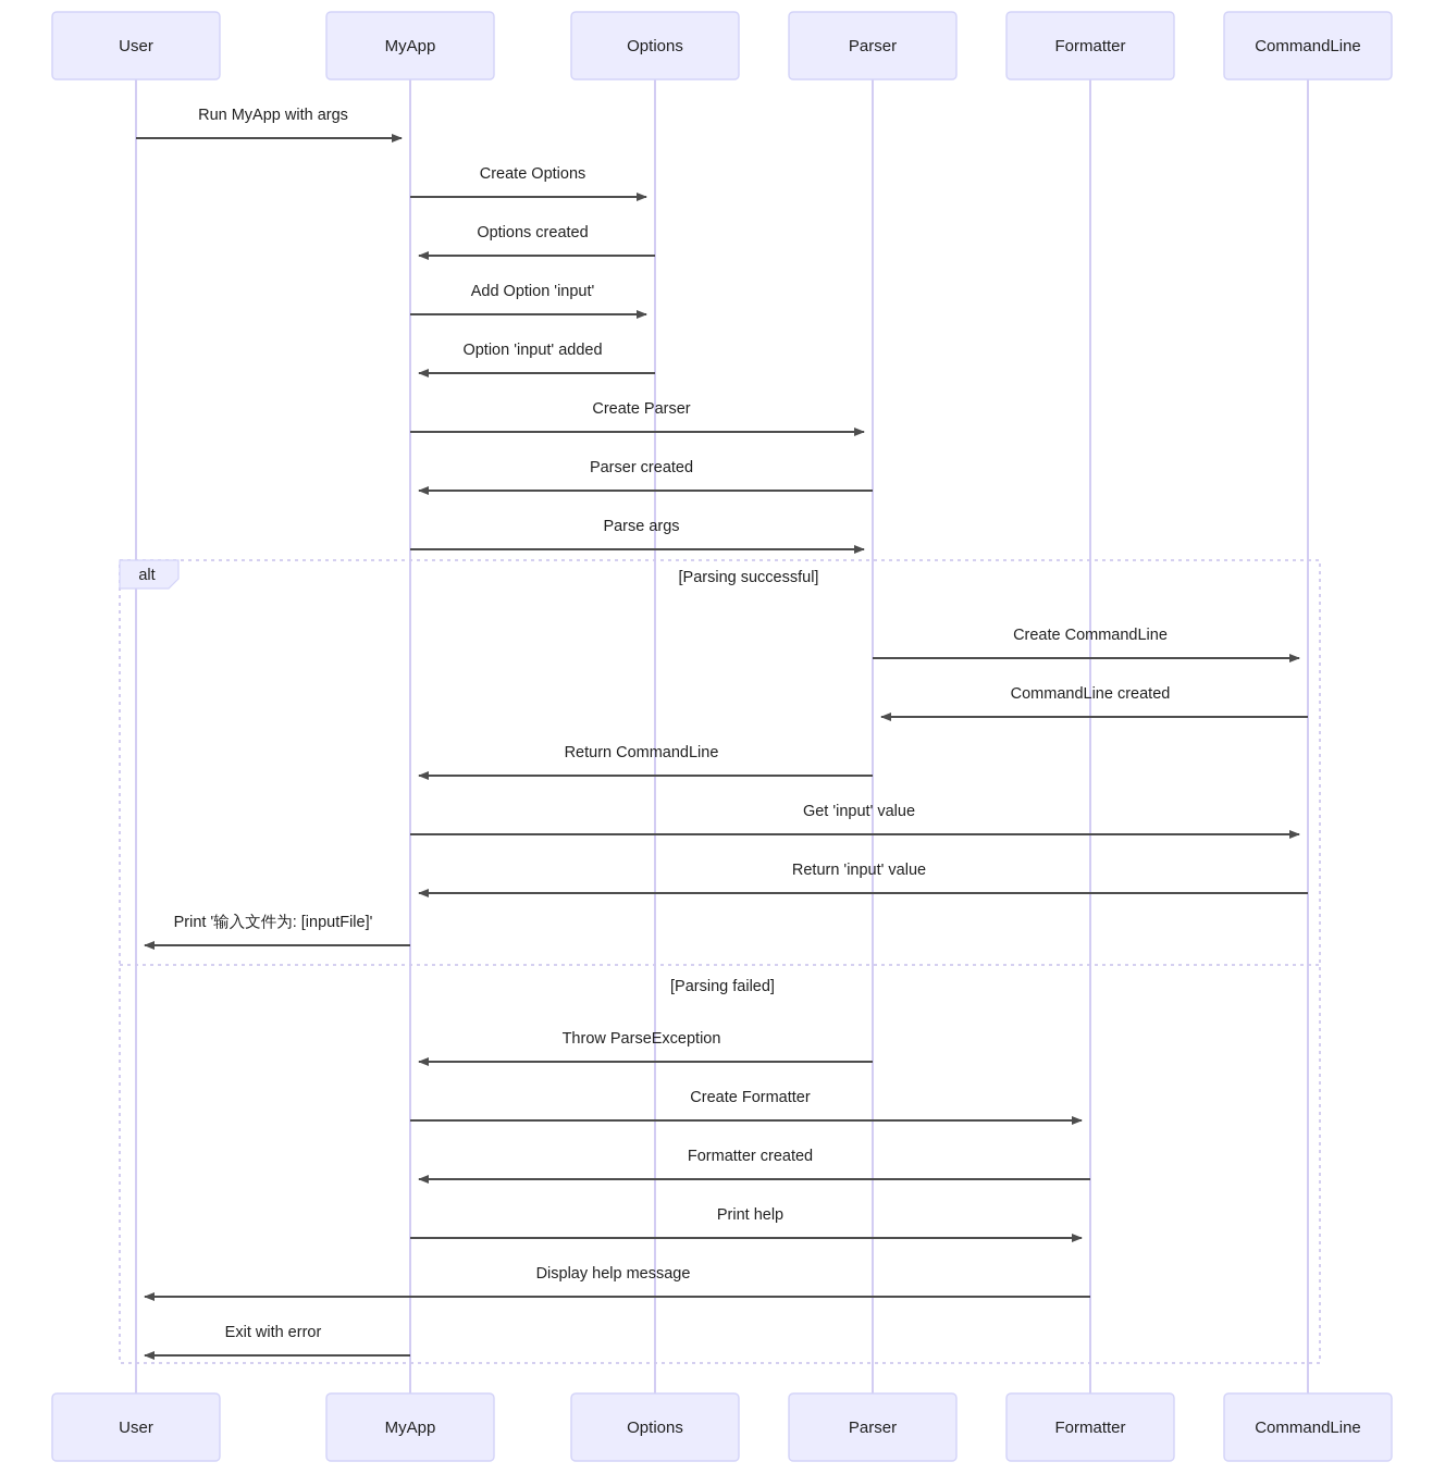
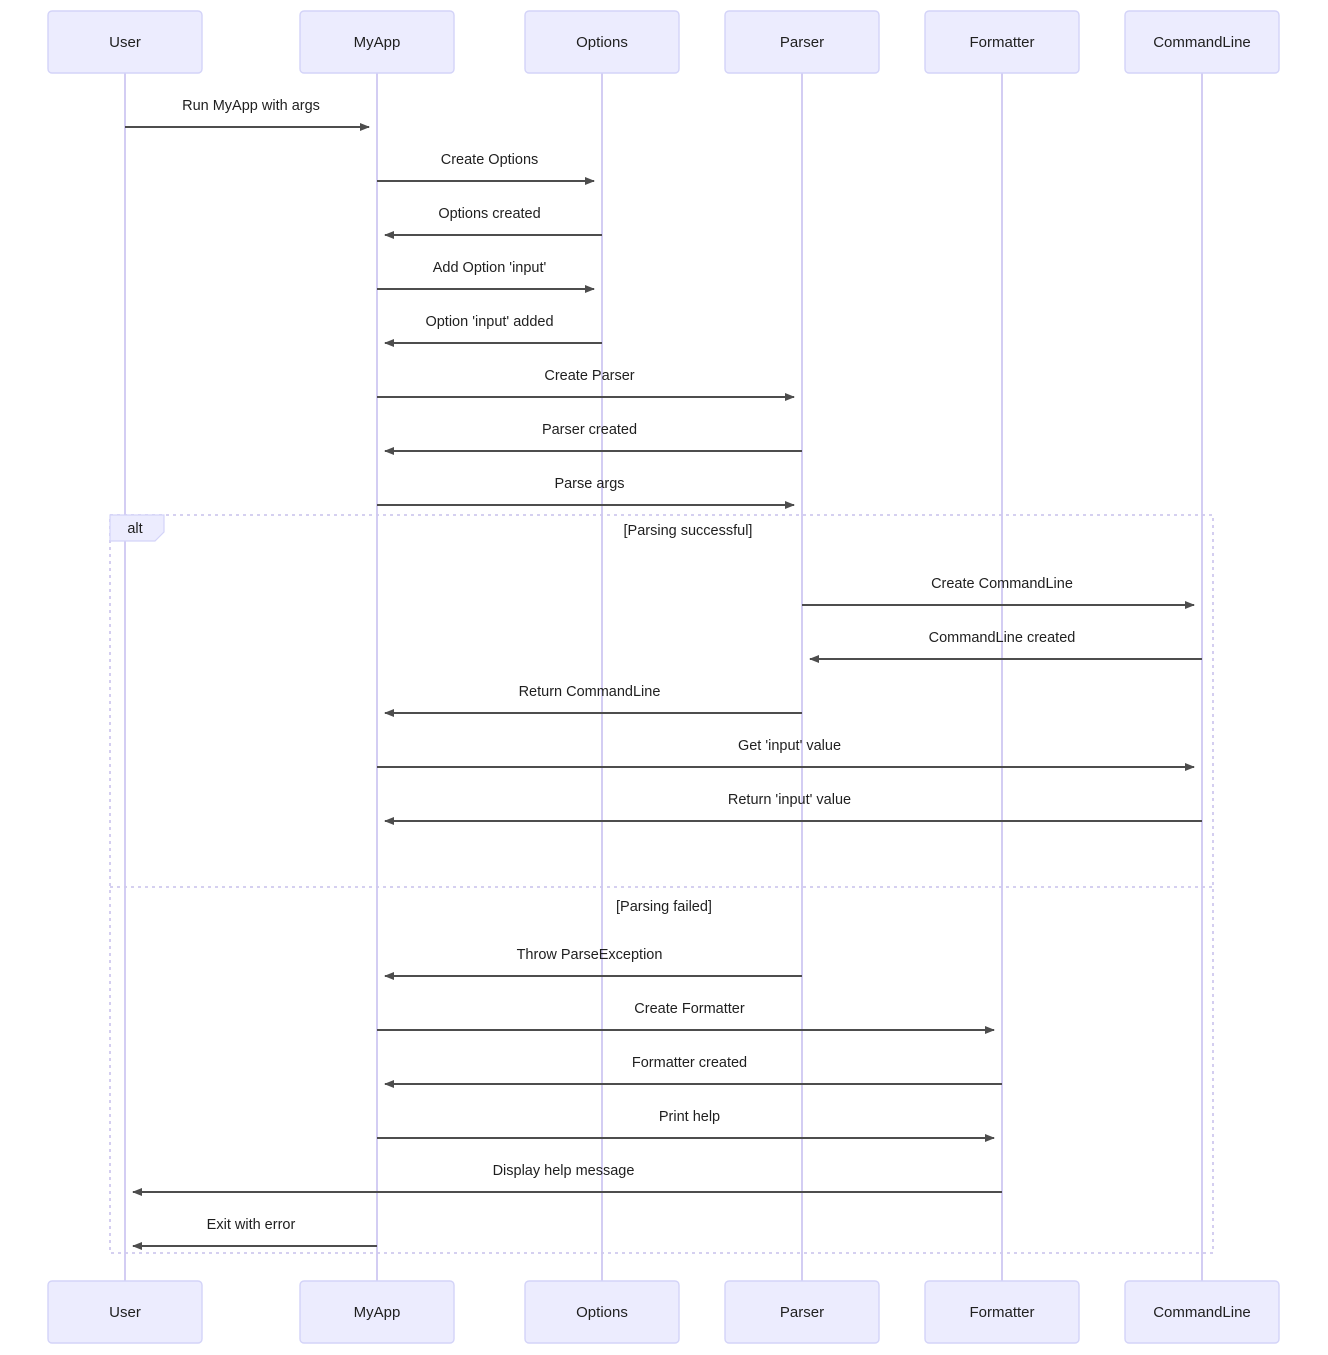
  alt
  [Parsing successful]
  [Parsing failed]
  Run MyApp with args
  Create Options
  Options created
  Add Option 'input'
  Option 'input' added
  Create Parser
  Parser created
  Parse args
  Create CommandLine
  CommandLine created
  Return CommandLine
  Get 'input' value
  Return 'input' value
- Print '输入文件为: [inputFile]'
  Throw ParseException
  Create Formatter
  Formatter created
  Print help
  Display help message
  Exit with error
  User
  MyApp
  Options
  Parser
  Formatter
  CommandLine
  User
  MyApp
  Options
  Parser
  Formatter
  CommandLine
